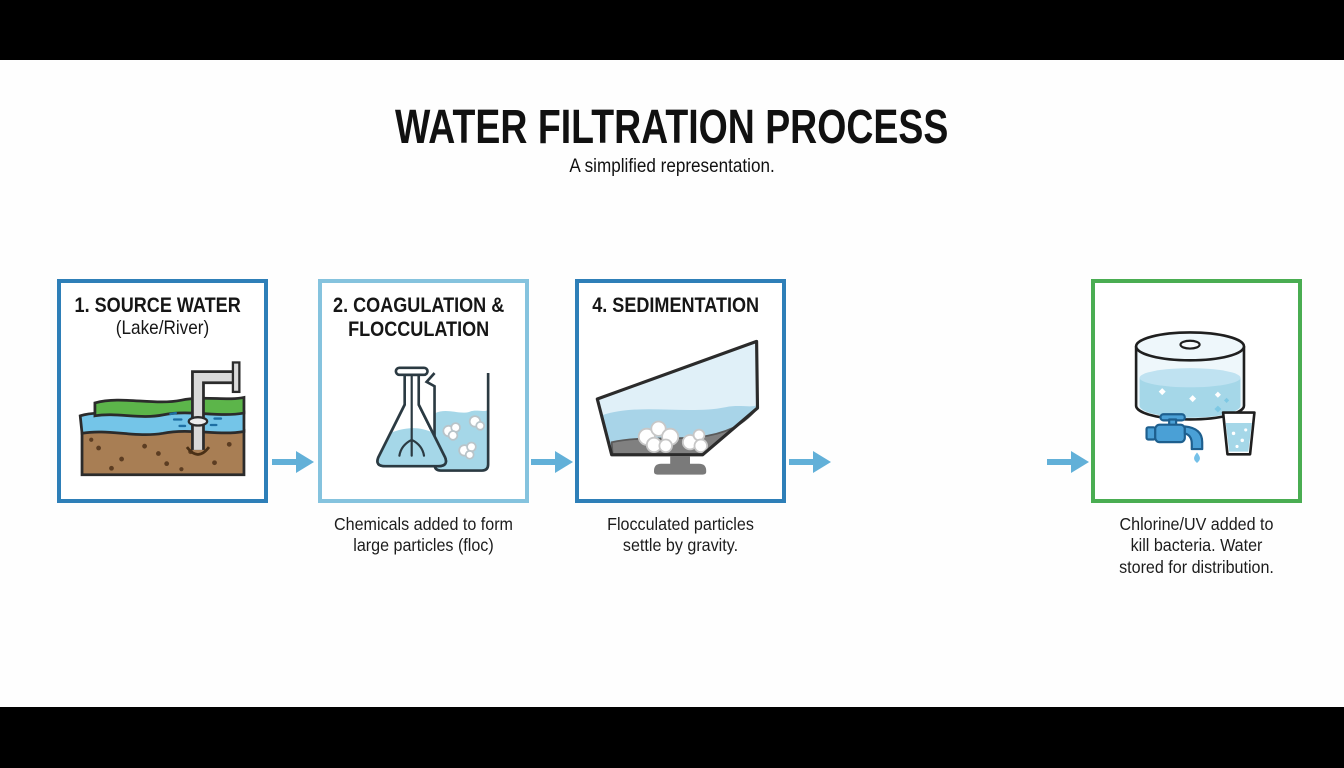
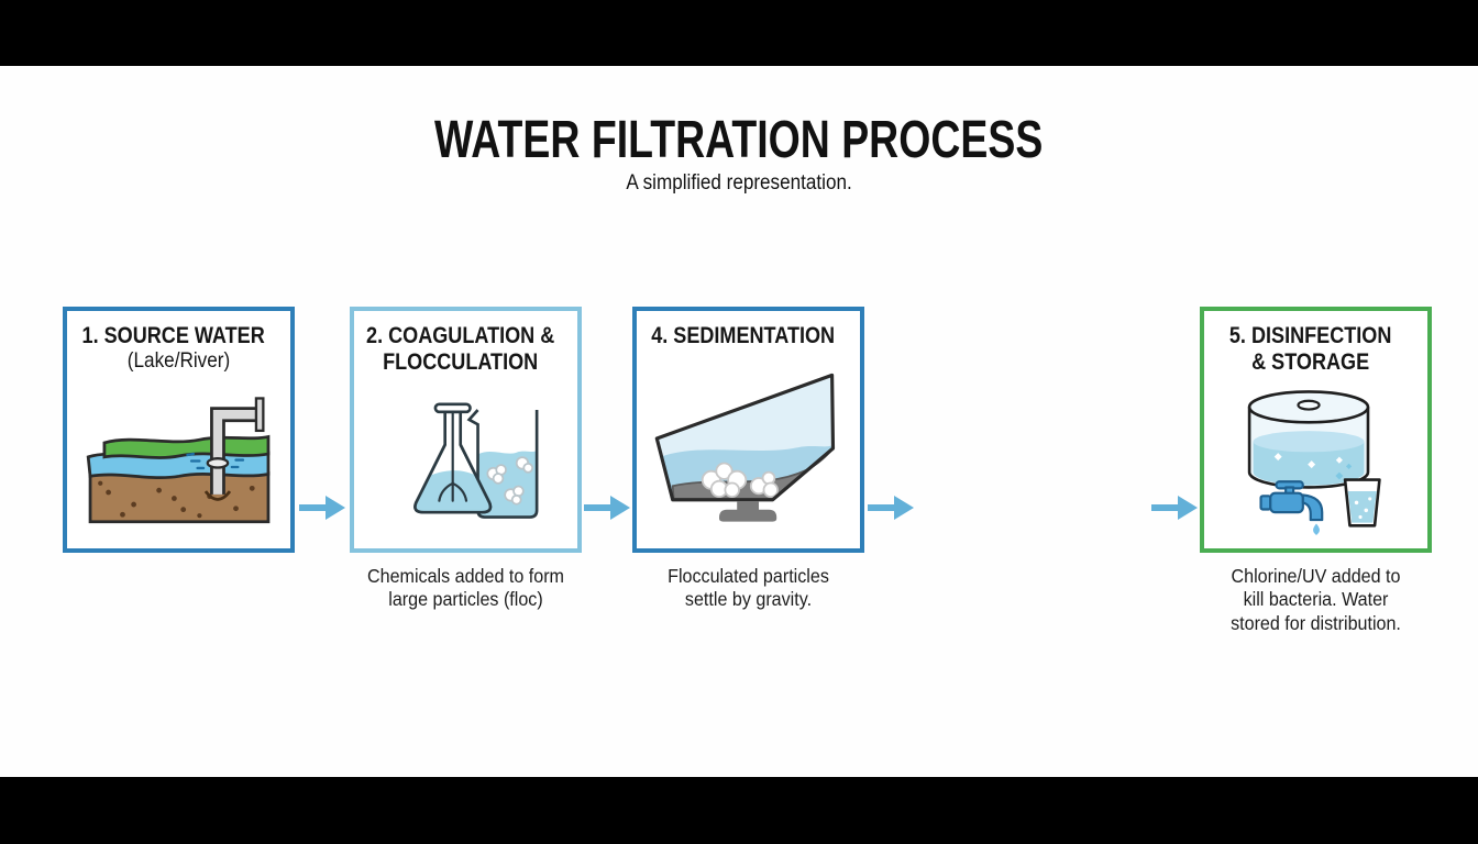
  WATER FILTRATION PROCESS
  A simplified representation.
  1. SOURCE WATER
  (Lake/River)
  2. COAGULATION &
  FLOCCULATION
  Chemicals added to form
  large particles (floc)
  4. SEDIMENTATION
  Flocculated particles
  settle by gravity.
+ 5. DISINFECTION
+ & STORAGE
  Chlorine/UV added to
  kill bacteria. Water
  stored for distribution.
